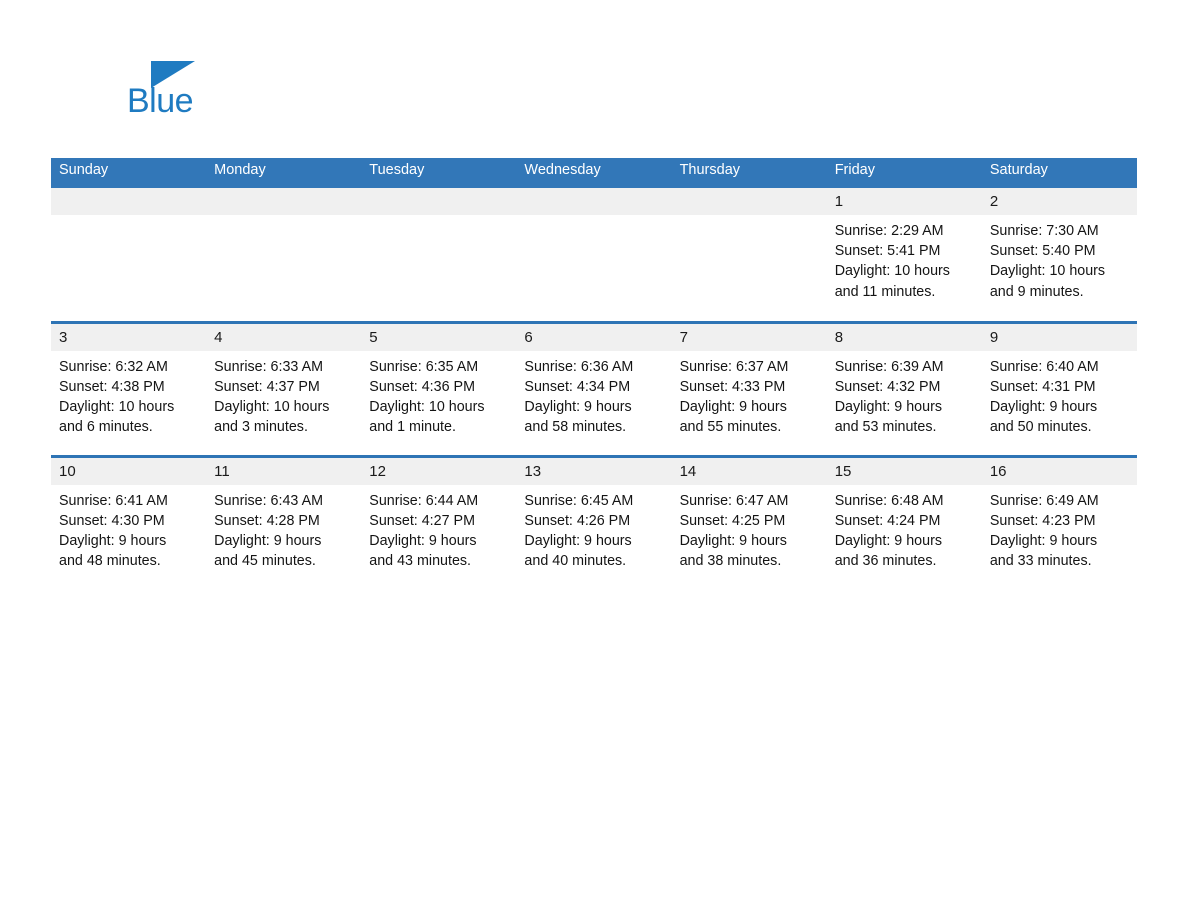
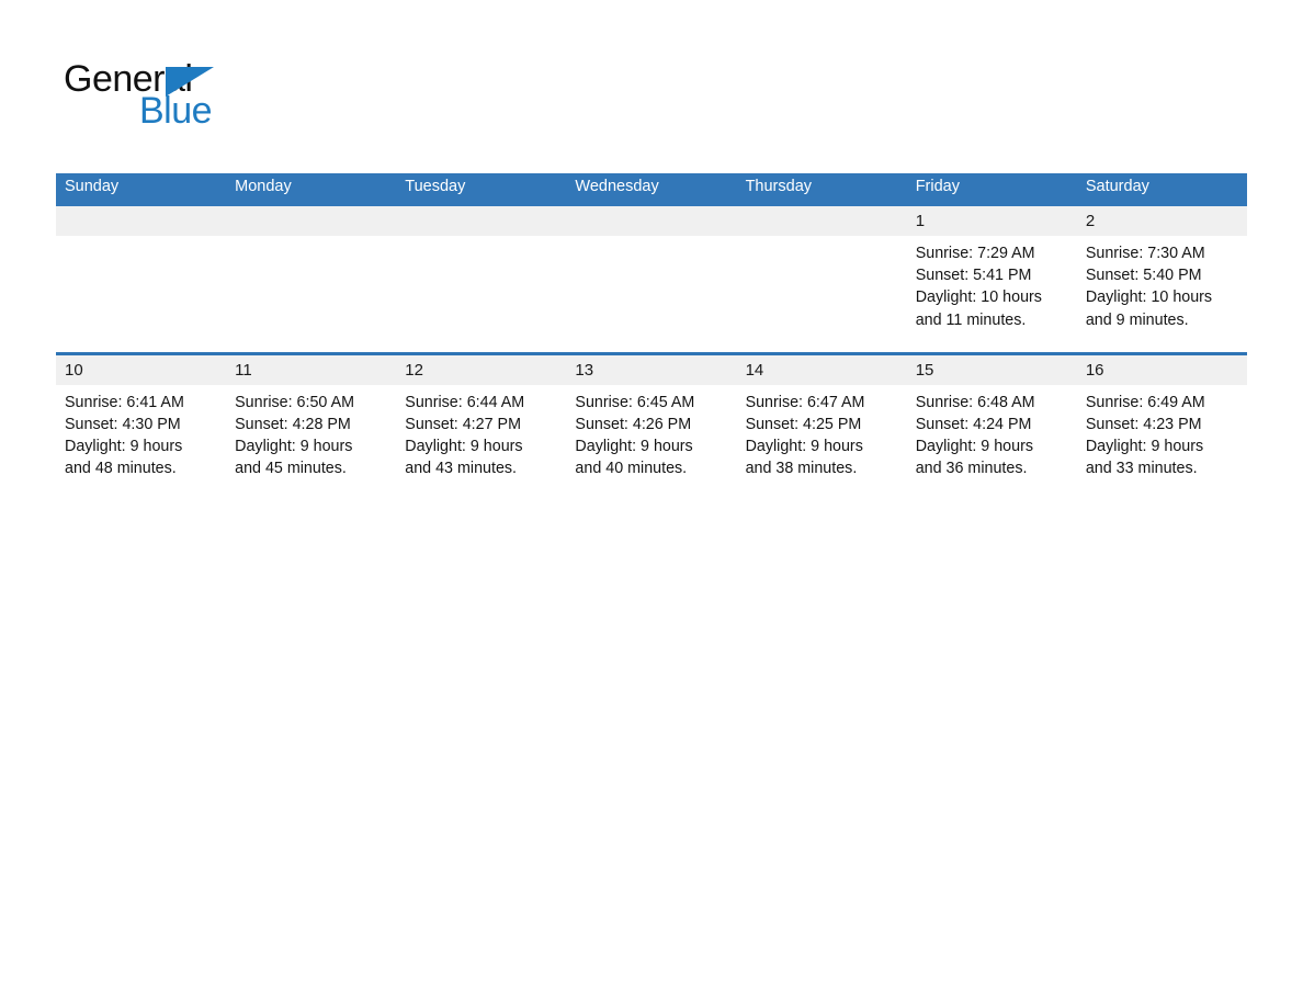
+ General
  Blue
  Sunday	Monday	Tuesday	Wednesday	Thursday	Friday	Saturday
- 					1Sunrise: 2:29 AMSunset: 5:41 PMDaylight: 10 hoursand 11 minutes.	2Sunrise: 7:30 AMSunset: 5:40 PMDaylight: 10 hoursand 9 minutes.
+ 					1Sunrise: 7:29 AMSunset: 5:41 PMDaylight: 10 hoursand 11 minutes.	2Sunrise: 7:30 AMSunset: 5:40 PMDaylight: 10 hoursand 9 minutes.
- 3Sunrise: 6:32 AMSunset: 4:38 PMDaylight: 10 hoursand 6 minutes.	4Sunrise: 6:33 AMSunset: 4:37 PMDaylight: 10 hoursand 3 minutes.	5Sunrise: 6:35 AMSunset: 4:36 PMDaylight: 10 hoursand 1 minute.	6Sunrise: 6:36 AMSunset: 4:34 PMDaylight: 9 hoursand 58 minutes.	7Sunrise: 6:37 AMSunset: 4:33 PMDaylight: 9 hoursand 55 minutes.	8Sunrise: 6:39 AMSunset: 4:32 PMDaylight: 9 hoursand 53 minutes.	9Sunrise: 6:40 AMSunset: 4:31 PMDaylight: 9 hoursand 50 minutes.
- 10Sunrise: 6:41 AMSunset: 4:30 PMDaylight: 9 hoursand 48 minutes.	11Sunrise: 6:43 AMSunset: 4:28 PMDaylight: 9 hoursand 45 minutes.	12Sunrise: 6:44 AMSunset: 4:27 PMDaylight: 9 hoursand 43 minutes.	13Sunrise: 6:45 AMSunset: 4:26 PMDaylight: 9 hoursand 40 minutes.	14Sunrise: 6:47 AMSunset: 4:25 PMDaylight: 9 hoursand 38 minutes.	15Sunrise: 6:48 AMSunset: 4:24 PMDaylight: 9 hoursand 36 minutes.	16Sunrise: 6:49 AMSunset: 4:23 PMDaylight: 9 hoursand 33 minutes.
+ 10Sunrise: 6:41 AMSunset: 4:30 PMDaylight: 9 hoursand 48 minutes.	11Sunrise: 6:50 AMSunset: 4:28 PMDaylight: 9 hoursand 45 minutes.	12Sunrise: 6:44 AMSunset: 4:27 PMDaylight: 9 hoursand 43 minutes.	13Sunrise: 6:45 AMSunset: 4:26 PMDaylight: 9 hoursand 40 minutes.	14Sunrise: 6:47 AMSunset: 4:25 PMDaylight: 9 hoursand 38 minutes.	15Sunrise: 6:48 AMSunset: 4:24 PMDaylight: 9 hoursand 36 minutes.	16Sunrise: 6:49 AMSunset: 4:23 PMDaylight: 9 hoursand 33 minutes.
